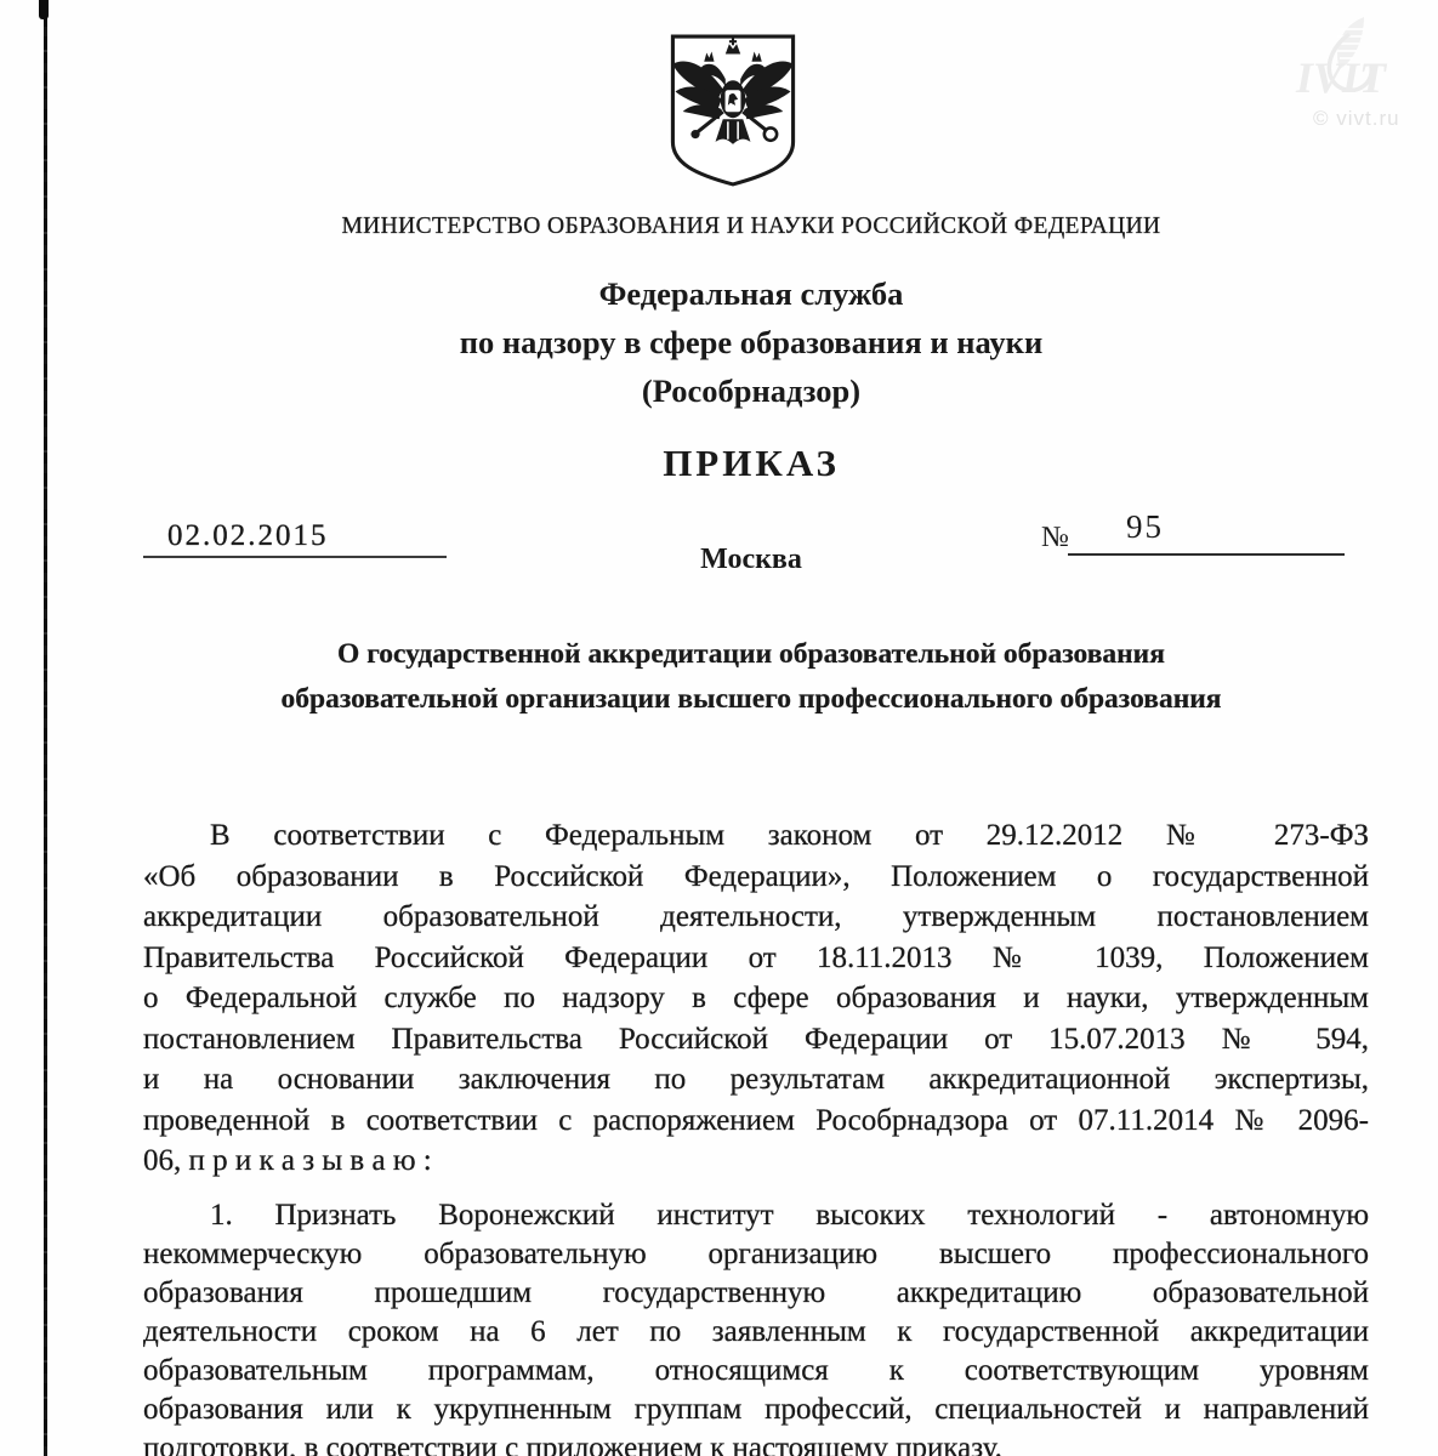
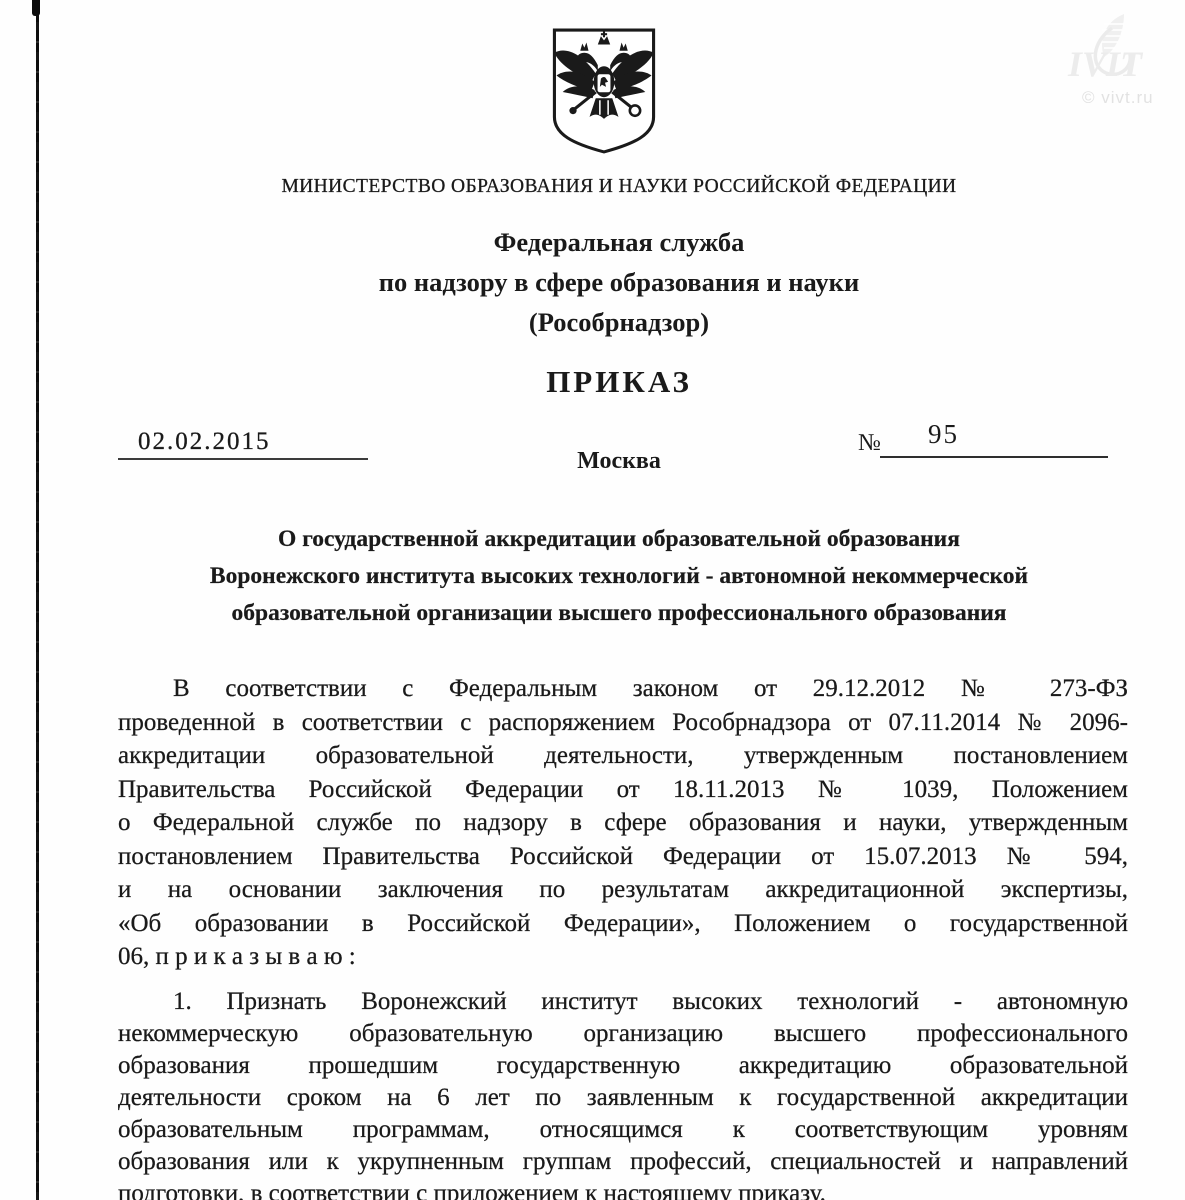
  © vivt.ru
  МИНИСТЕРСТВО ОБРАЗОВАНИЯ И НАУКИ РОССИЙСКОЙ ФЕДЕРАЦИИ
  Федеральная служба
  по надзору в сфере образования и науки
  (Рособрнадзор)
  ПРИКАЗ
  02.02.2015
  Москва
  №
  95
  О государственной аккредитации образовательной образования
+ Воронежского института высоких технологий - автономной некоммерческой
  образовательной организации высшего профессионального образования
  В соответствии с Федеральным законом от 29.12.2012 № 273-ФЗ
- «Об образовании в Российской Федерации», Положением о государственной
+ проведенной в соответствии с распоряжением Рособрнадзора от 07.11.2014 № 2096-
  аккредитации образовательной деятельности, утвержденным постановлением
  Правительства Российской Федерации от 18.11.2013 № 1039, Положением
  о Федеральной службе по надзору в сфере образования и науки, утвержденным
  постановлением Правительства Российской Федерации от 15.07.2013 № 594,
  и на основании заключения по результатам аккредитационной экспертизы,
- проведенной в соответствии с распоряжением Рособрнадзора от 07.11.2014 № 2096-
+ «Об образовании в Российской Федерации», Положением о государственной
  06, п р и к а з ы в а ю :
  1. Признать Воронежский институт высоких технологий - автономную
  некоммерческую образовательную организацию высшего профессионального
  образования прошедшим государственную аккредитацию образовательной
  деятельности сроком на 6 лет по заявленным к государственной аккредитации
  образовательным программам, относящимся к соответствующим уровням
  образования или к укрупненным группам профессий, специальностей и направлений
  подготовки, в соответствии с приложением к настоящему приказу.
